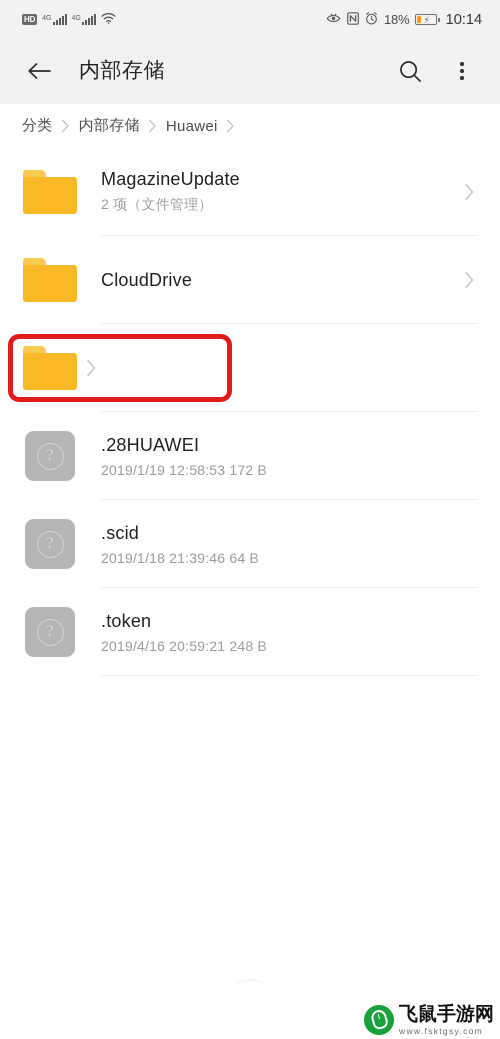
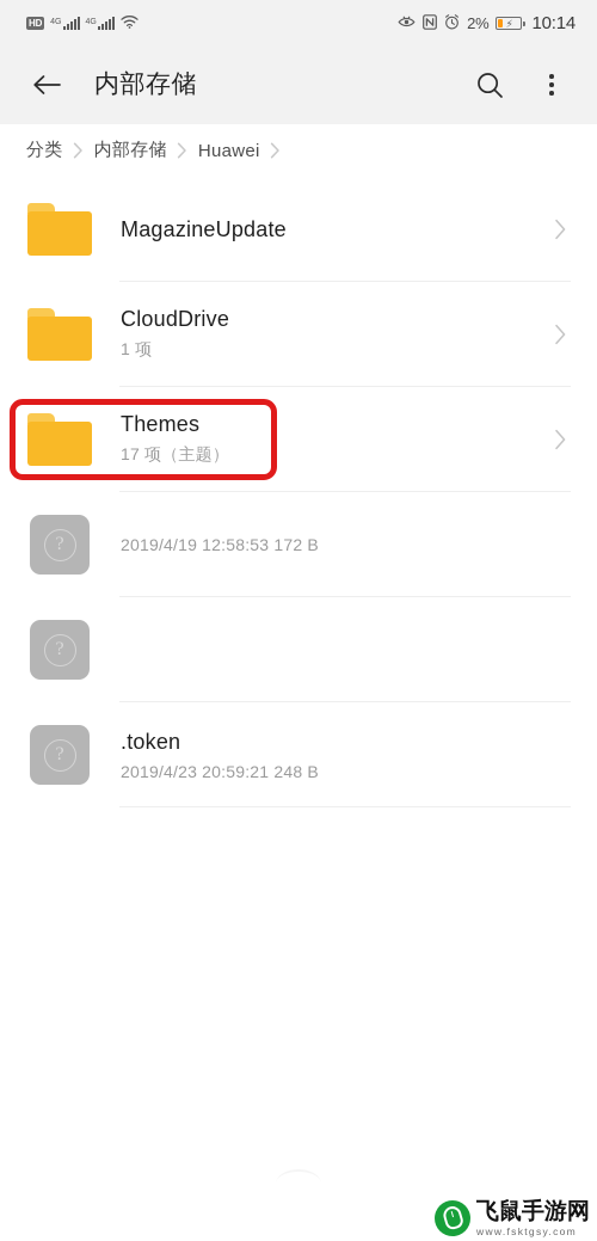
  HD
- 18%
+ 2%
  ⚡
  10:14
  内部存储
  分类
  内部存储
  Huawei
  MagazineUpdate
- 2 项（文件管理）
  CloudDrive
+ 1 项
+ Themes
+ 17 项（主题）
  ?
- .28HUAWEI
- 2019/1/19 12:58:53 172 B
+ 2019/4/19 12:58:53 172 B
  ?
- .scid
- 2019/1/18 21:39:46 64 B
  ?
  .token
- 2019/4/16 20:59:21 248 B
+ 2019/4/23 20:59:21 248 B
  飞鼠手游网
  www.fsktgsy.com
